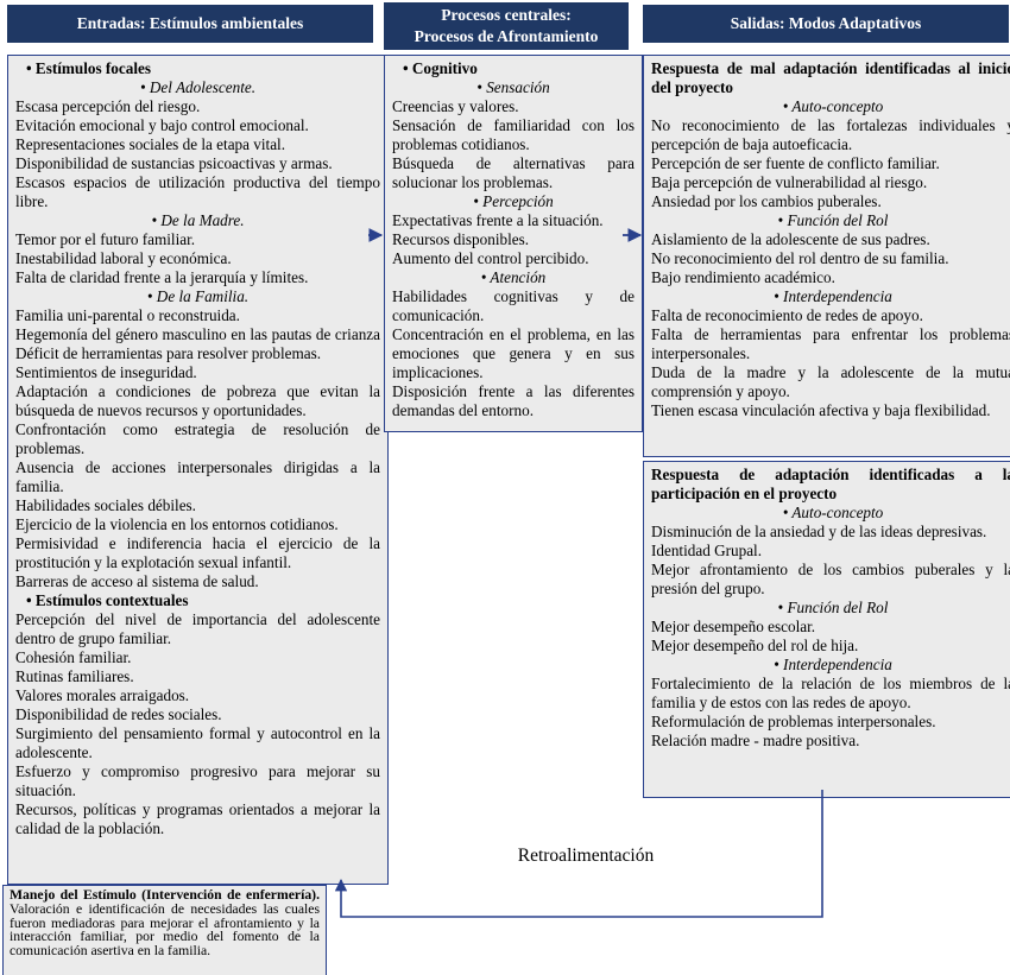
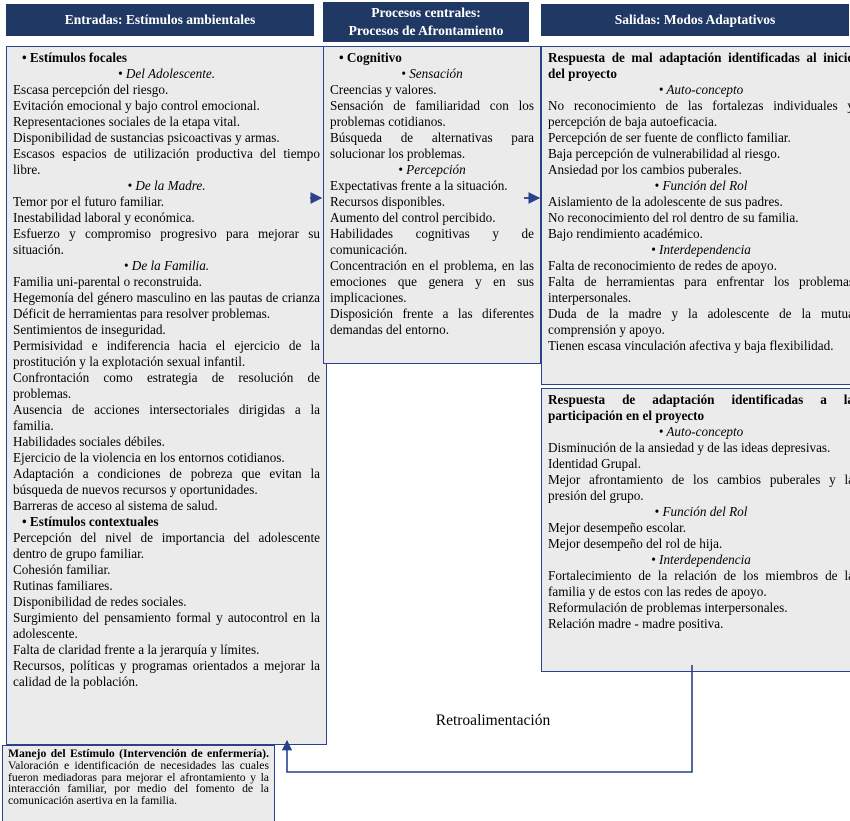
  Entradas: Estímulos ambientales
  Procesos centrales:
  Procesos de Afrontamiento
  Salidas: Modos Adaptativos
  • Estímulos focales
  • Del Adolescente.
  Escasa percepción del riesgo.
  Evitación emocional y bajo control emocional.
  Representaciones sociales de la etapa vital.
  Disponibilidad de sustancias psicoactivas y armas.
  Escasos espacios de utilización productiva del tiempo libre.
  • De la Madre.
  Temor por el futuro familiar.
  Inestabilidad laboral y económica.
- Falta de claridad frente a la jerarquía y límites.
+ Esfuerzo y compromiso progresivo para mejorar su situación.
  • De la Familia.
  Familia uni-parental o reconstruida.
  Hegemonía del género masculino en las pautas de crianza Déficit de herramientas para resolver problemas.
  Sentimientos de inseguridad.
- Adaptación a condiciones de pobreza que evitan la búsqueda de nuevos recursos y oportunidades.
+ Permisividad e indiferencia hacia el ejercicio de la prostitución y la explotación sexual infantil.
  Confrontación como estrategia de resolución de problemas.
- Ausencia de acciones interpersonales dirigidas a la familia.
+ Ausencia de acciones intersectoriales dirigidas a la familia.
  Habilidades sociales débiles.
  Ejercicio de la violencia en los entornos cotidianos.
- Permisividad e indiferencia hacia el ejercicio de la prostitución y la explotación sexual infantil.
+ Adaptación a condiciones de pobreza que evitan la búsqueda de nuevos recursos y oportunidades.
  Barreras de acceso al sistema de salud.
  • Estímulos contextuales
  Percepción del nivel de importancia del adolescente dentro de grupo familiar.
  Cohesión familiar.
  Rutinas familiares.
- Valores morales arraigados.
  Disponibilidad de redes sociales.
  Surgimiento del pensamiento formal y autocontrol en la adolescente.
- Esfuerzo y compromiso progresivo para mejorar su situación.
+ Falta de claridad frente a la jerarquía y límites.
  Recursos, políticas y programas orientados a mejorar la calidad de la población.
  • Cognitivo
  • Sensación
  Creencias y valores.
  Sensación de familiaridad con los problemas cotidianos.
  Búsqueda de alternativas para solucionar los problemas.
  • Percepción
  Expectativas frente a la situación.
  Recursos disponibles.
  Aumento del control percibido.
- • Atención
  Habilidades cognitivas y de comunicación.
  Concentración en el problema, en las emociones que genera y en sus implicaciones.
  Disposición frente a las diferentes demandas del entorno.
  Respuesta de mal adaptación identificadas al inici del proyecto
  • Auto-concepto
  No reconocimiento de las fortalezas individuales percepción de baja autoeficacia.
  Percepción de ser fuente de conflicto familiar.
  Baja percepción de vulnerabilidad al riesgo.
  Ansiedad por los cambios puberales.
  • Función del Rol
  Aislamiento de la adolescente de sus padres.
  No reconocimiento del rol dentro de su familia.
  Bajo rendimiento académico.
  • Interdependencia
  Falta de reconocimiento de redes de apoyo.
  Falta de herramientas para enfrentar los problema interpersonales.
  Duda de la madre y la adolescente de la mutu comprensión y apoyo.
  Tienen escasa vinculación afectiva y baja flexibilidad.
  Respuesta de adaptación identificadas a l participación en el proyecto
  • Auto-concepto
  Disminución de la ansiedad y de las ideas depresivas.
  Identidad Grupal.
  Mejor afrontamiento de los cambios puberales y l presión del grupo.
  • Función del Rol
  Mejor desempeño escolar.
  Mejor desempeño del rol de hija.
  • Interdependencia
  Fortalecimiento de la relación de los miembros de l familia y de estos con las redes de apoyo.
  Reformulación de problemas interpersonales.
  Relación madre - madre positiva.
  Manejo del Estímulo (Intervención de enfermería). Valoración e identificación de necesidades las cuales fueron mediadoras para mejorar el afrontamiento y la interacción familiar, por medio del fomento de la comunicación asertiva en la familia.
  Retroalimentación
